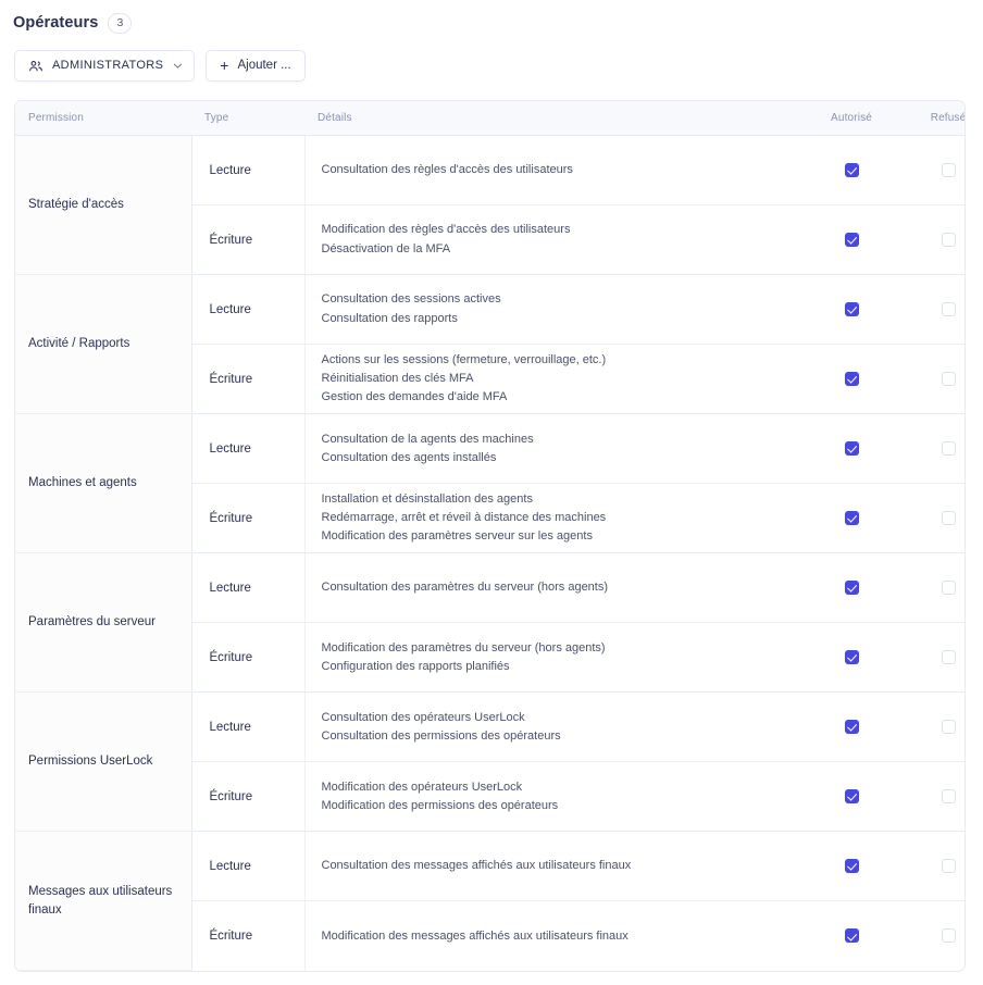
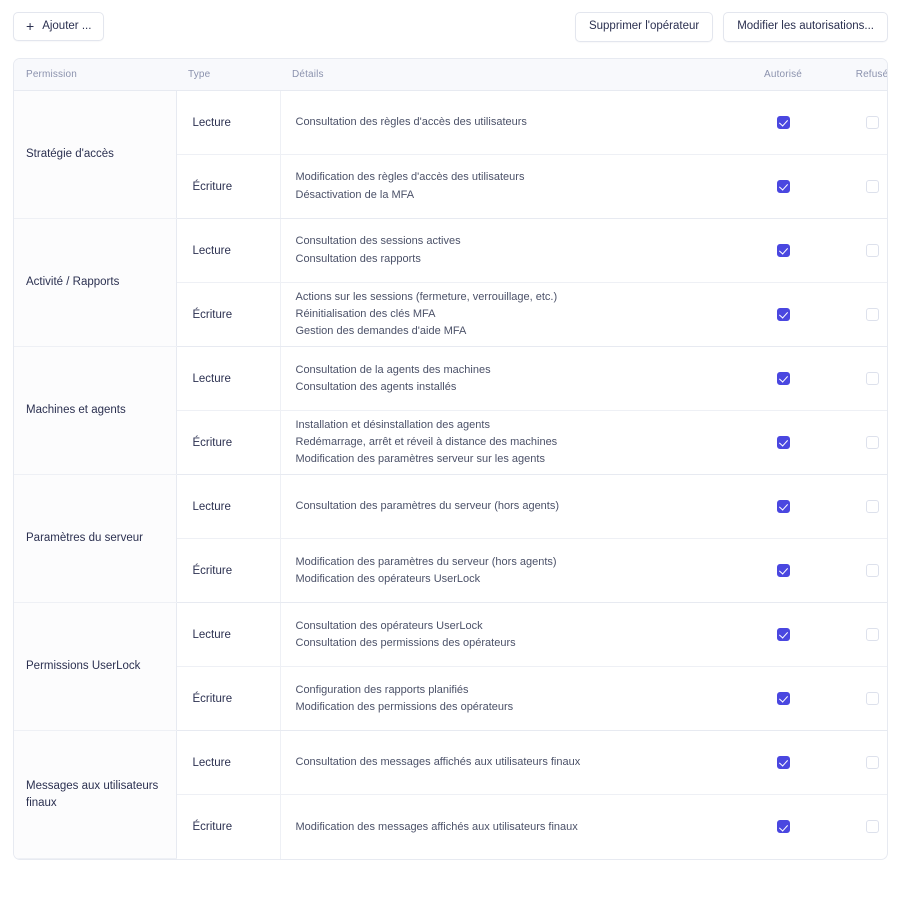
- Opérateurs
- 3
- ADMINISTRATORS
  +
  Ajouter ...
+ Supprimer l'opérateur
+ Modifier les autorisations...
  Permission	Type	Détails	Autorisé	Refusé
  Stratégie d'accès	Lecture	Consultation des règles d'accès des utilisateurs
  Écriture	Modification des règles d'accès des utilisateursDésactivation de la MFA
  Activité / Rapports	Lecture	Consultation des sessions activesConsultation des rapports
  Écriture	Actions sur les sessions (fermeture, verrouillage, etc.)Réinitialisation des clés MFAGestion des demandes d'aide MFA
  Machines et agents	Lecture	Consultation de la agents des machinesConsultation des agents installés
  Écriture	Installation et désinstallation des agentsRedémarrage, arrêt et réveil à distance des machinesModification des paramètres serveur sur les agents
  Paramètres du serveur	Lecture	Consultation des paramètres du serveur (hors agents)
- Écriture	Modification des paramètres du serveur (hors agents)Configuration des rapports planifiés
+ Écriture	Modification des paramètres du serveur (hors agents)Modification des opérateurs UserLock
  Permissions UserLock	Lecture	Consultation des opérateurs UserLockConsultation des permissions des opérateurs
- Écriture	Modification des opérateurs UserLockModification des permissions des opérateurs
+ Écriture	Configuration des rapports planifiésModification des permissions des opérateurs
  Messages aux utilisateurs finaux	Lecture	Consultation des messages affichés aux utilisateurs finaux
  Écriture	Modification des messages affichés aux utilisateurs finaux
